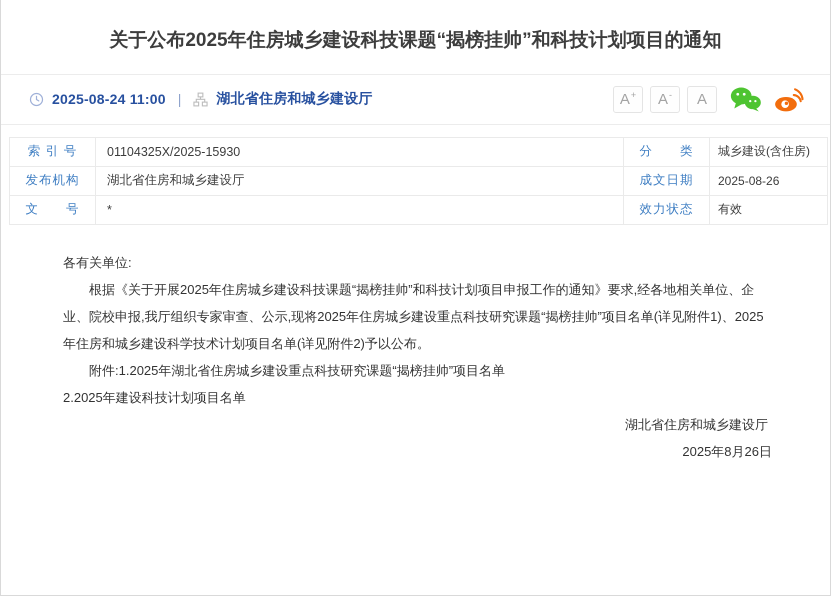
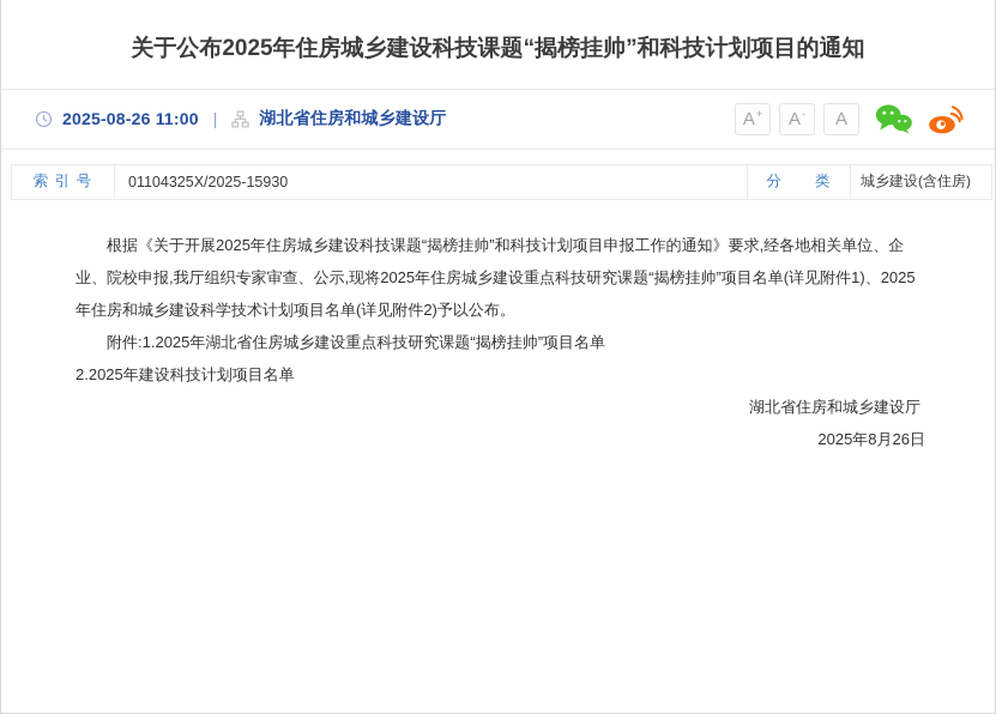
  关于公布2025年住房城乡建设科技课题“揭榜挂帅”和科技计划项目的通知
- 2025-08-24 11:00
+ 2025-08-26 11:00
  |
  湖北省住房和城乡建设厅
  A
  +
  A
  -
  A
  索 引 号	01104325X/2025-15930	分 类	城乡建设(含住房)
- 发布机构	湖北省住房和城乡建设厅	成文日期	2025-08-26
- 文 号	*	效力状态	有效
- 各有关单位:
  根据《关于开展2025年住房城乡建设科技课题“揭榜挂帅”和科技计划项目申报工作的通知》要求,经各地相关单位、企业、院校申报,我厅组织专家审查、公示,现将2025年住房城乡建设重点科技研究课题“揭榜挂帅”项目名单(详见附件1)、2025年住房和城乡建设科学技术计划项目名单(详见附件2)予以公布。
  附件:1.2025年湖北省住房城乡建设重点科技研究课题“揭榜挂帅”项目名单
  2.2025年建设科技计划项目名单
  湖北省住房和城乡建设厅
  2025年8月26日
